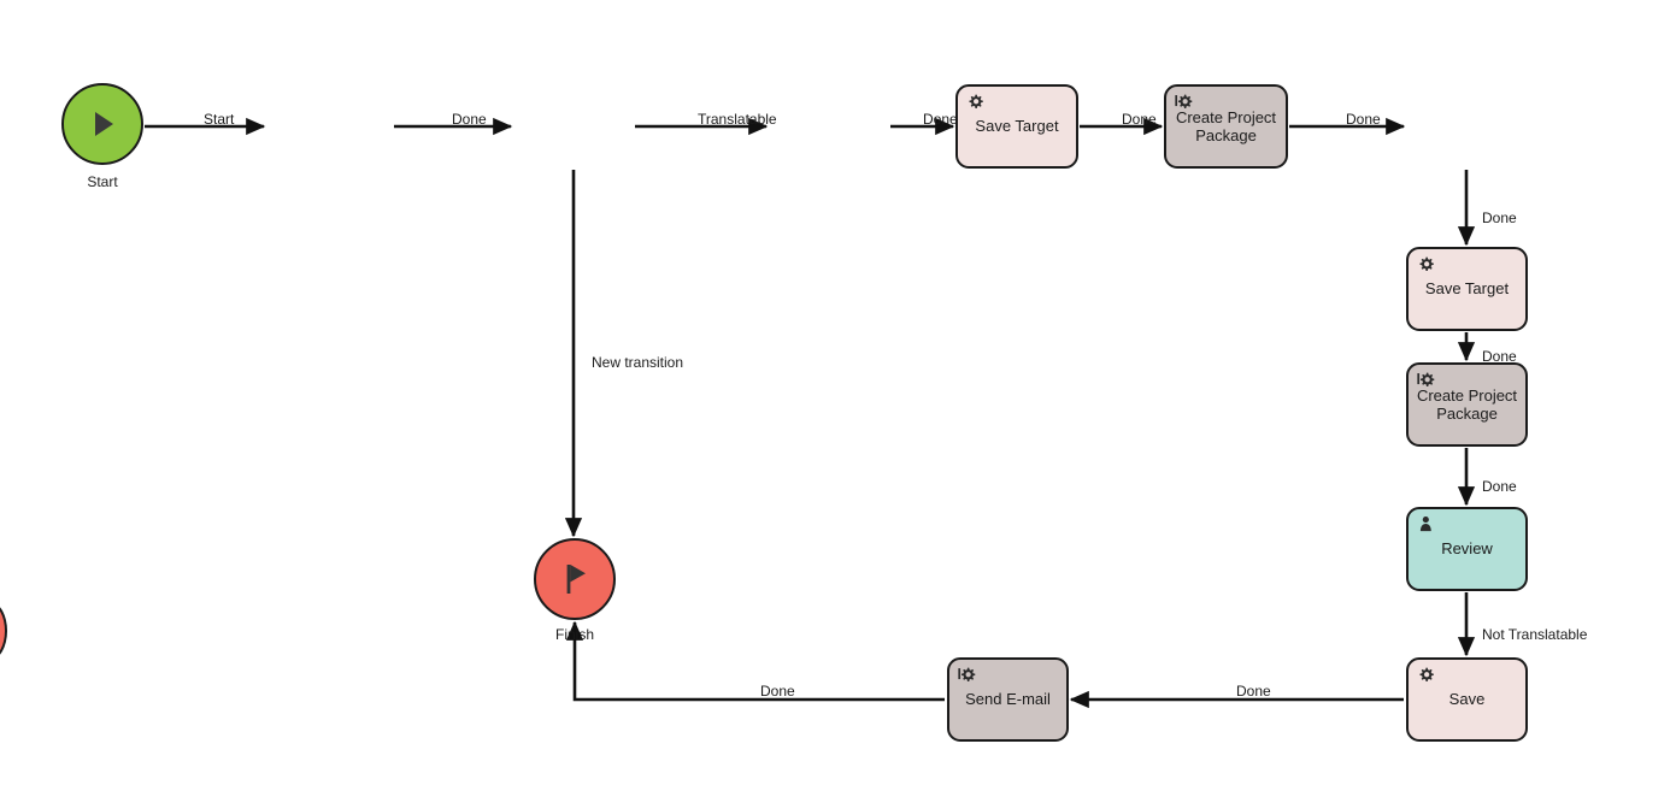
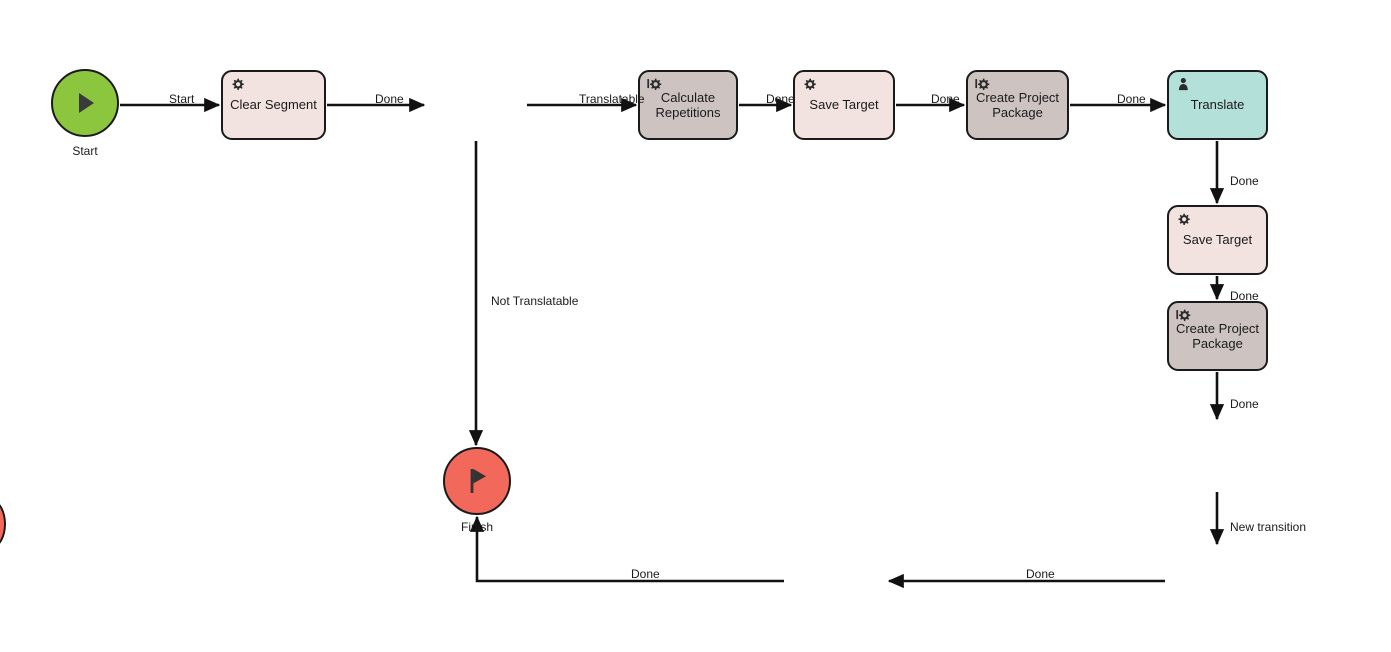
  Start
+ Clear Segment
+ Calculate
+ Repetitions
  Save Target
  Create Project
  Package
+ Translate
  Save Target
  Create Project
  Package
- Review
- Save
- Send E-mail
  Finish
  Start
  Done
  Translatable
  Done
  Done
  Done
  Done
  Done
  Done
- Not Translatable
+ New transition
  Done
  Done
- New transition
+ Not Translatable
